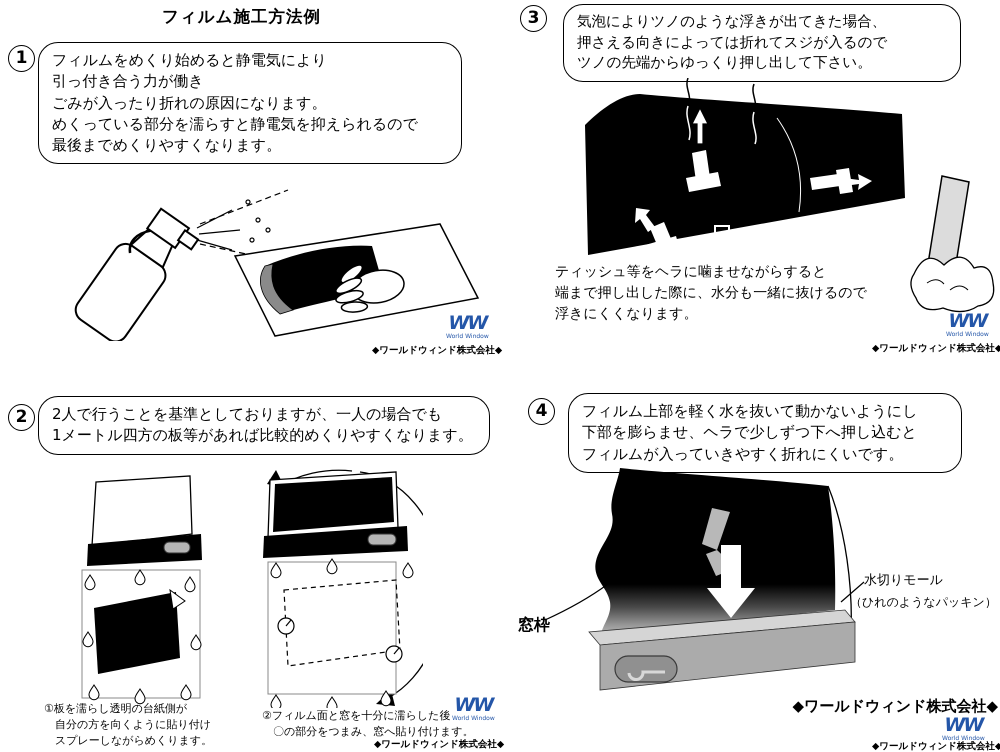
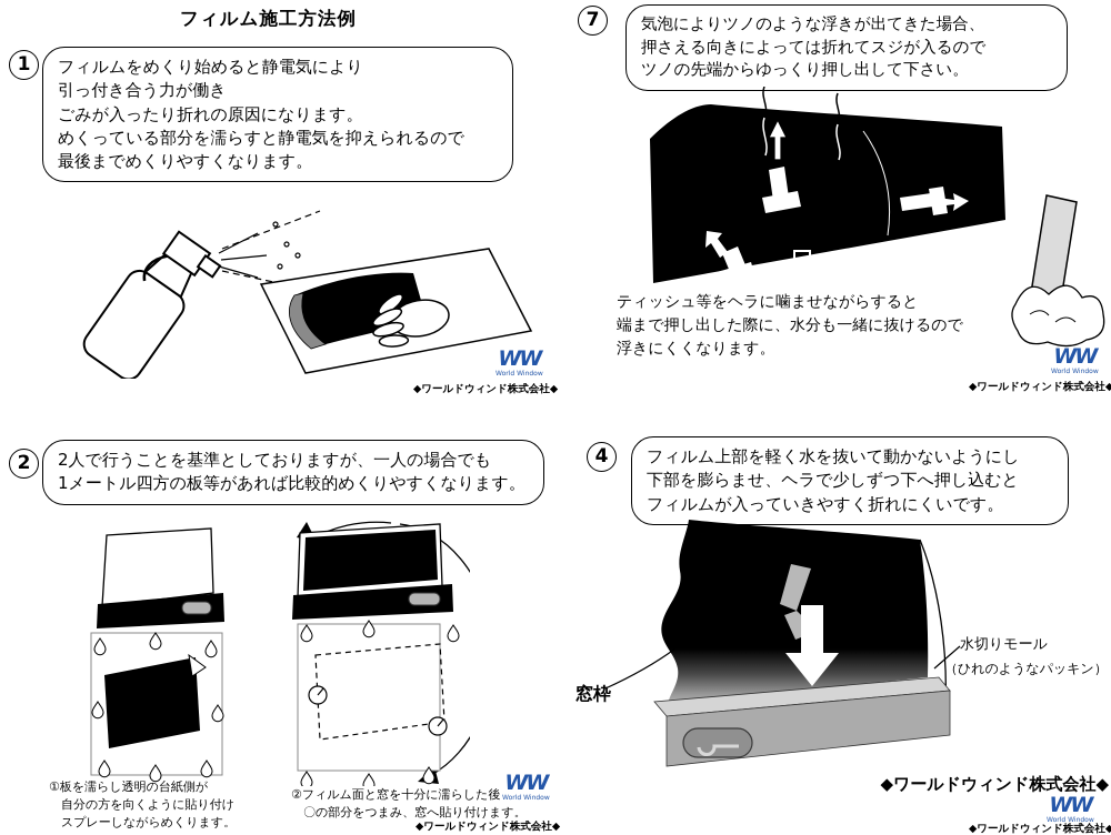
  フィルム施工方法例
  1
  フィルムをめくり始めると静電気により
  引っ付き合う力が働き
  ごみが入ったり折れの原因になります。
  めくっている部分を濡らすと静電気を抑えられるので
  最後までめくりやすくなります。
  WW
  ◆ワールドウィンド株式会社◆
- 3
+ 7
  気泡によりツノのような浮きが出てきた場合、
  押さえる向きによっては折れてスジが入るので
  ツノの先端からゆっくり押し出して下さい。
  ティッシュ等をヘラに噛ませながらすると
  端まで押し出した際に、水分も一緒に抜けるので
  浮きにくくなります。
  WW
  ◆ワールドウィンド株式会社◆
  2
  2人で行うことを基準としておりますが、一人の場合でも
  1メートル四方の板等があれば比較的めくりやすくなります。
  ①板を濡らし透明の台紙側が
  自分の方を向くように貼り付け
  スプレーしながらめくります。
  ②フィルム面と窓を十分に濡らした後
  〇の部分をつまみ、窓へ貼り付けます。
  WW
  ◆ワールドウィンド株式会社◆
  4
  フィルム上部を軽く水を抜いて動かないようにし
  下部を膨らませ、ヘラで少しずつ下へ押し込むと
  フィルムが入っていきやすく折れにくいです。
  窓枠
  水切りモール
  （ひれのようなパッキン）
  ◆ワールドウィンド株式会社◆
  WW
  ◆ワールドウィンド株式会社◆
